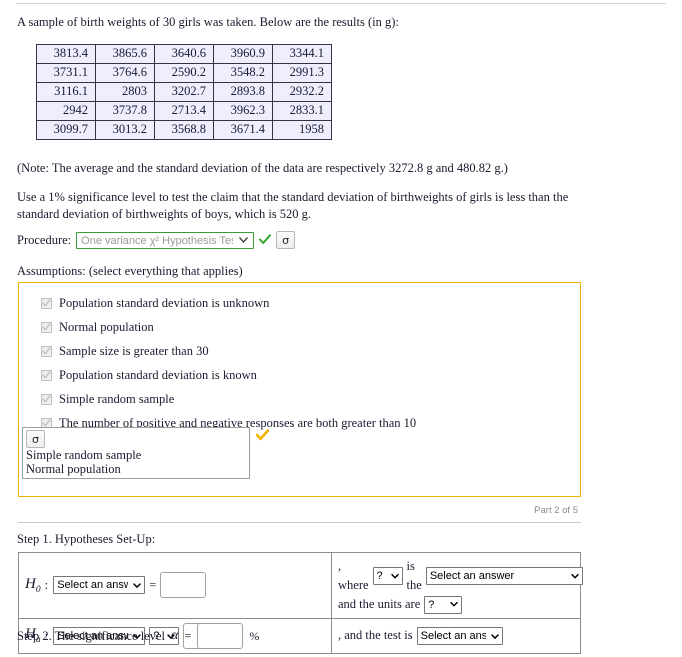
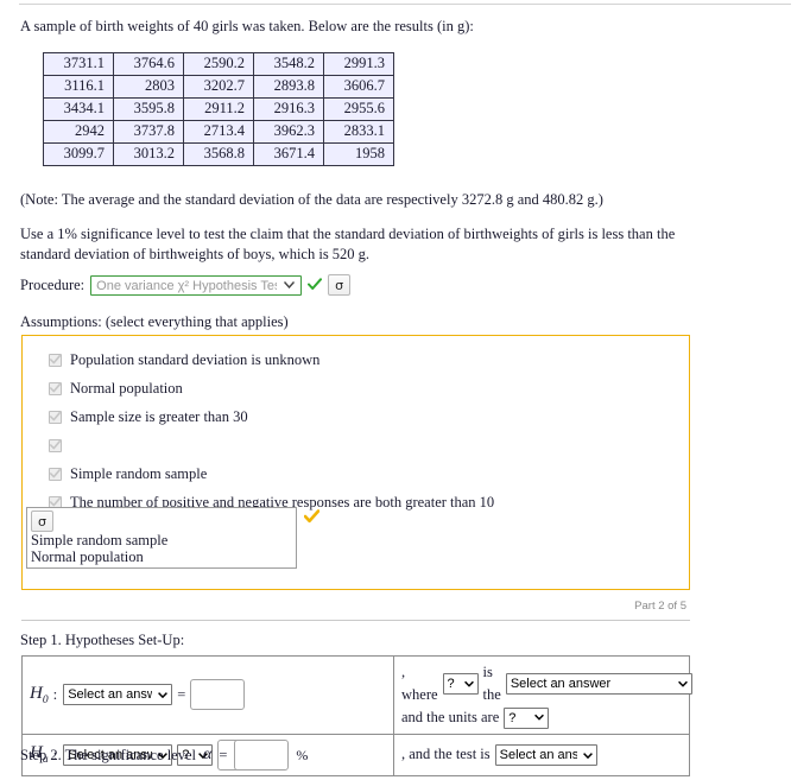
- A sample of birth weights of 30 girls was taken. Below are the results (in g):
+ A sample of birth weights of 40 girls was taken. Below are the results (in g):
- 3813.4	3865.6	3640.6	3960.9	3344.1
  3731.1	3764.6	2590.2	3548.2	2991.3
- 3116.1	2803	3202.7	2893.8	2932.2
+ 3116.1	2803	3202.7	2893.8	3606.7
+ 3434.1	3595.8	2911.2	2916.3	2955.6
  2942	3737.8	2713.4	3962.3	2833.1
  3099.7	3013.2	3568.8	3671.4	1958
  (Note: The average and the standard deviation of the data are respectively 3272.8 g and 480.82 g.)
  Use a 1% significance level to test the claim that the standard deviation of birthweights of girls is less than the standard deviation of birthweights of boys, which is 520 g.
  Procedure:
  One variance χ² Hypothesis Te
  σ
  Assumptions: (select everything that applies)
  Population standard deviation is unknown
  Normal population
  Sample size is greater than 30
- Population standard deviation is known
  Simple random sample
  The number of positive and negative responses are both greater than 10
  σ
  Simple random sample
  Normal population
  Part 2 of 5
  Step 1. Hypotheses Set-Up:
  H0 : Select an answ =	, where ? is the Select an answer and the units are ?
  Ha : Select an answ ?	, and the test is Select an ans
  Step 2. The significance level
  α
  =
  %
